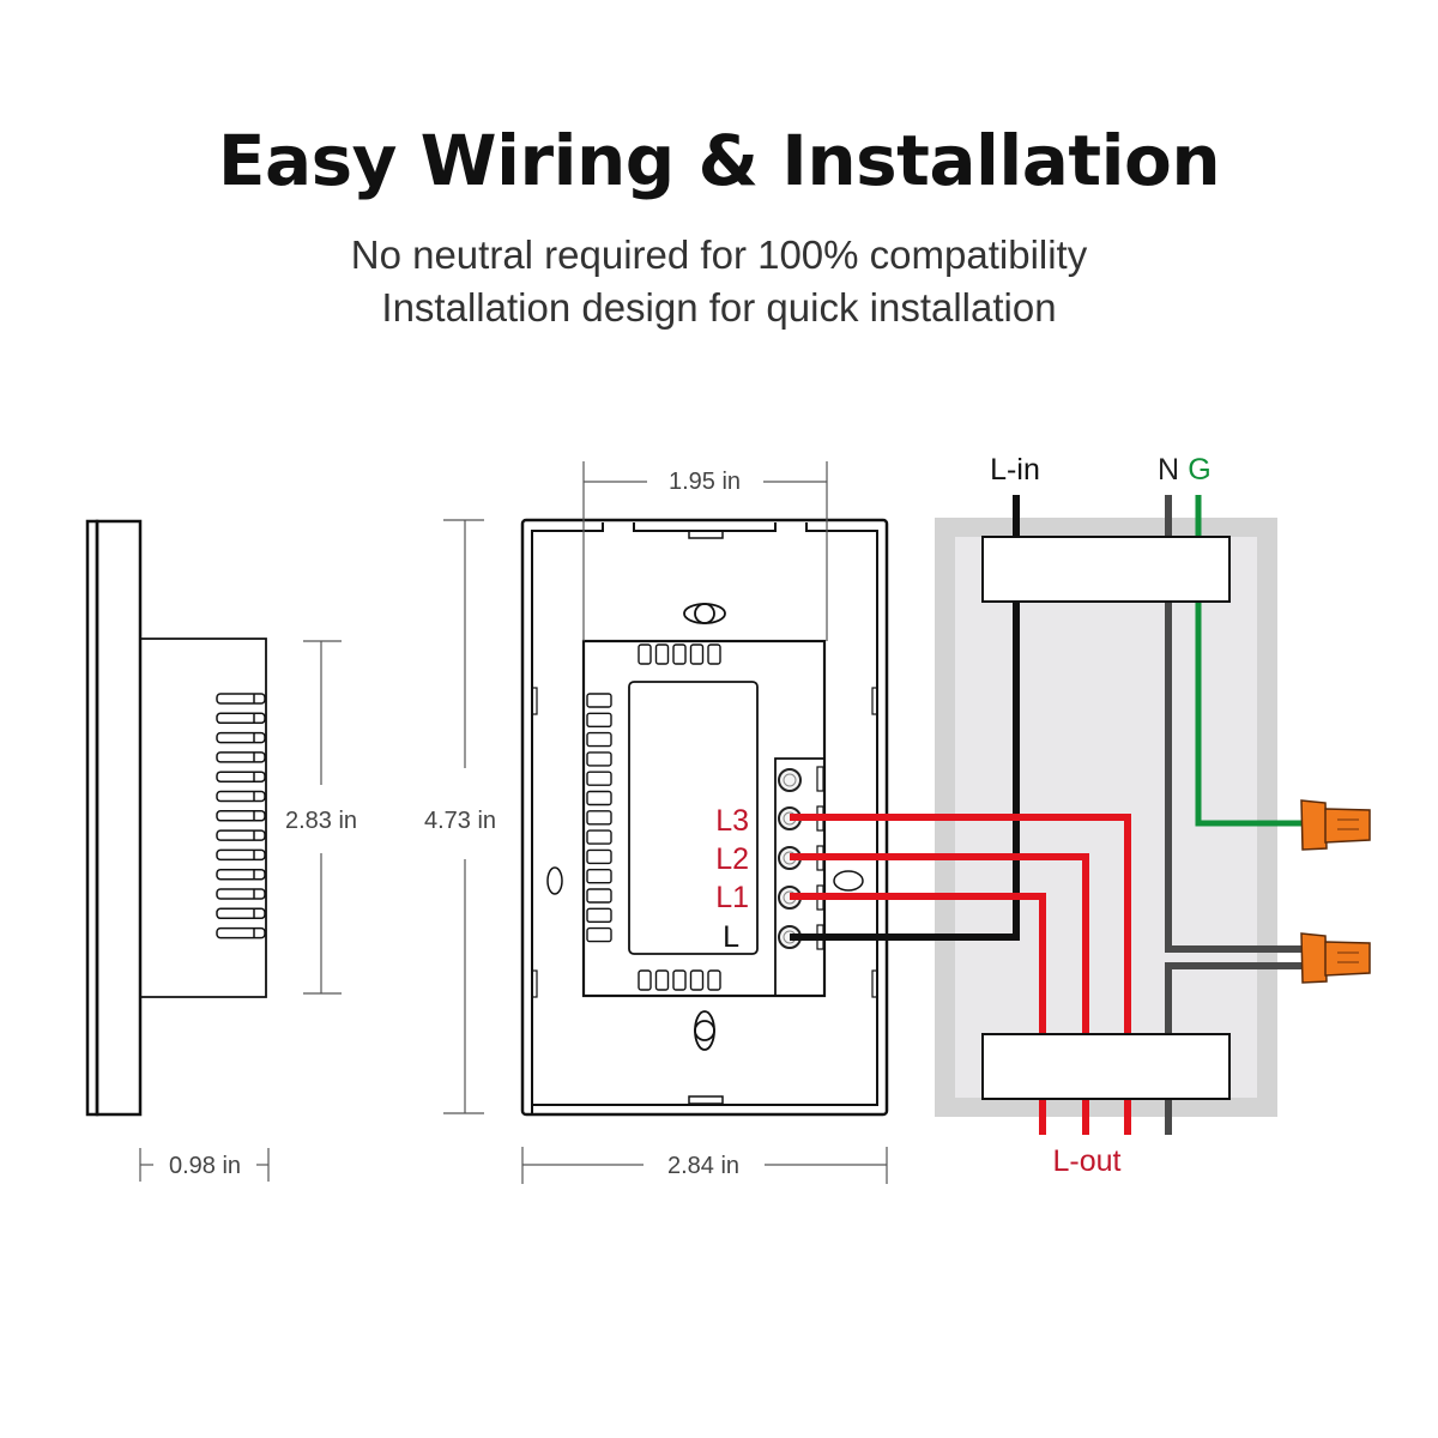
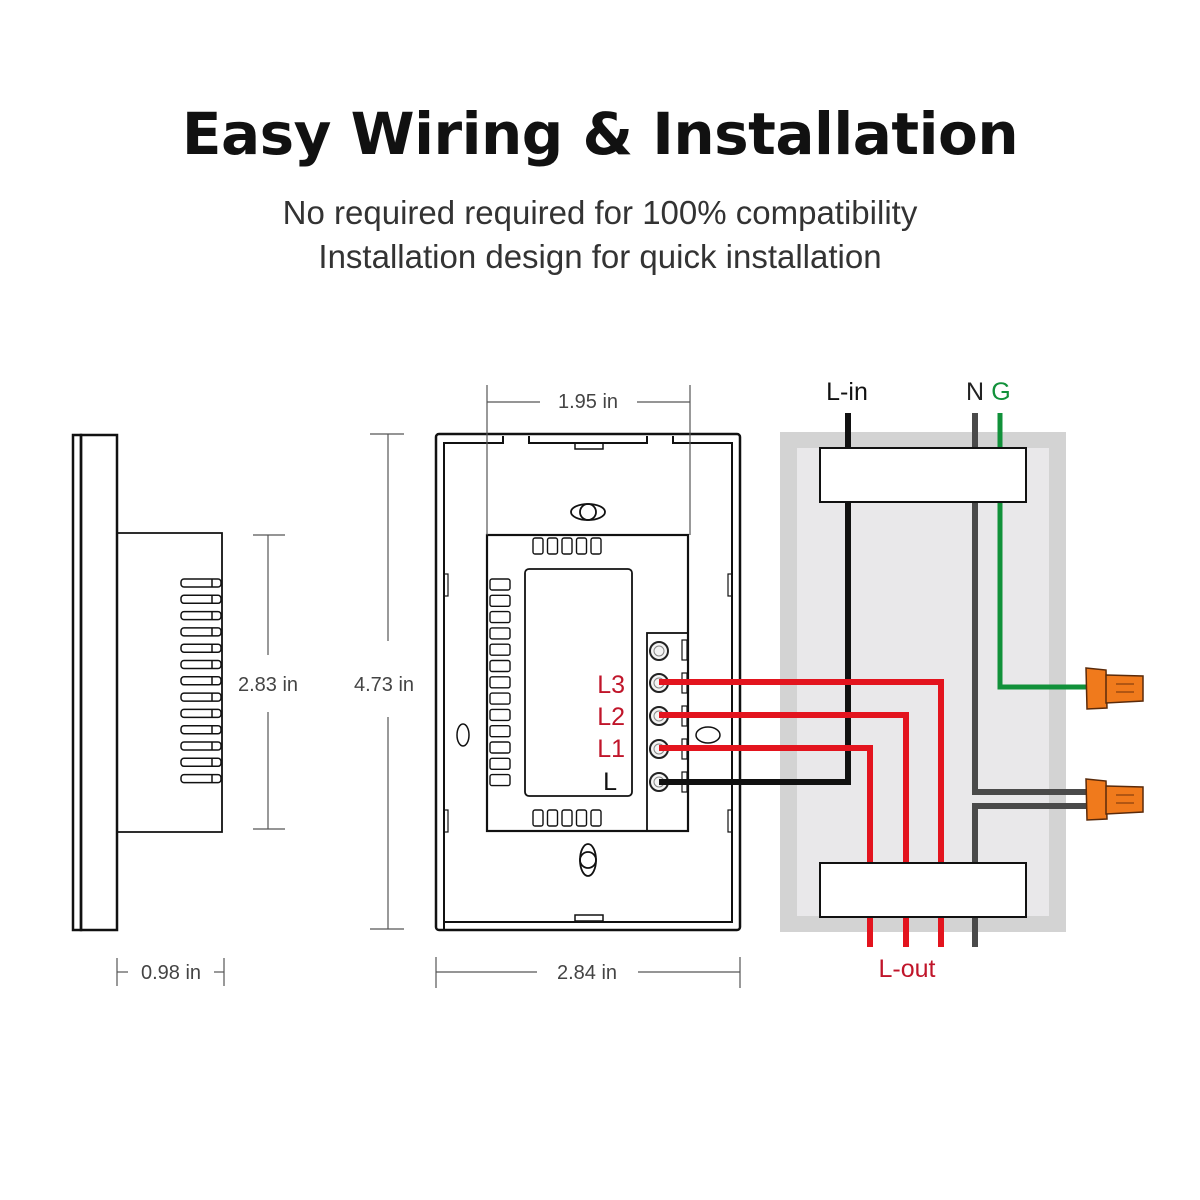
  Easy Wiring & Installation
- No neutral required for 100% compatibility
+ No required required for 100% compatibility
  Installation design for quick installation
  2.83 in
  0.98 in
  L3
  L2
  L1
  L
  1.95 in
  4.73 in
  2.84 in
  L-in
  N
  G
  L-out
